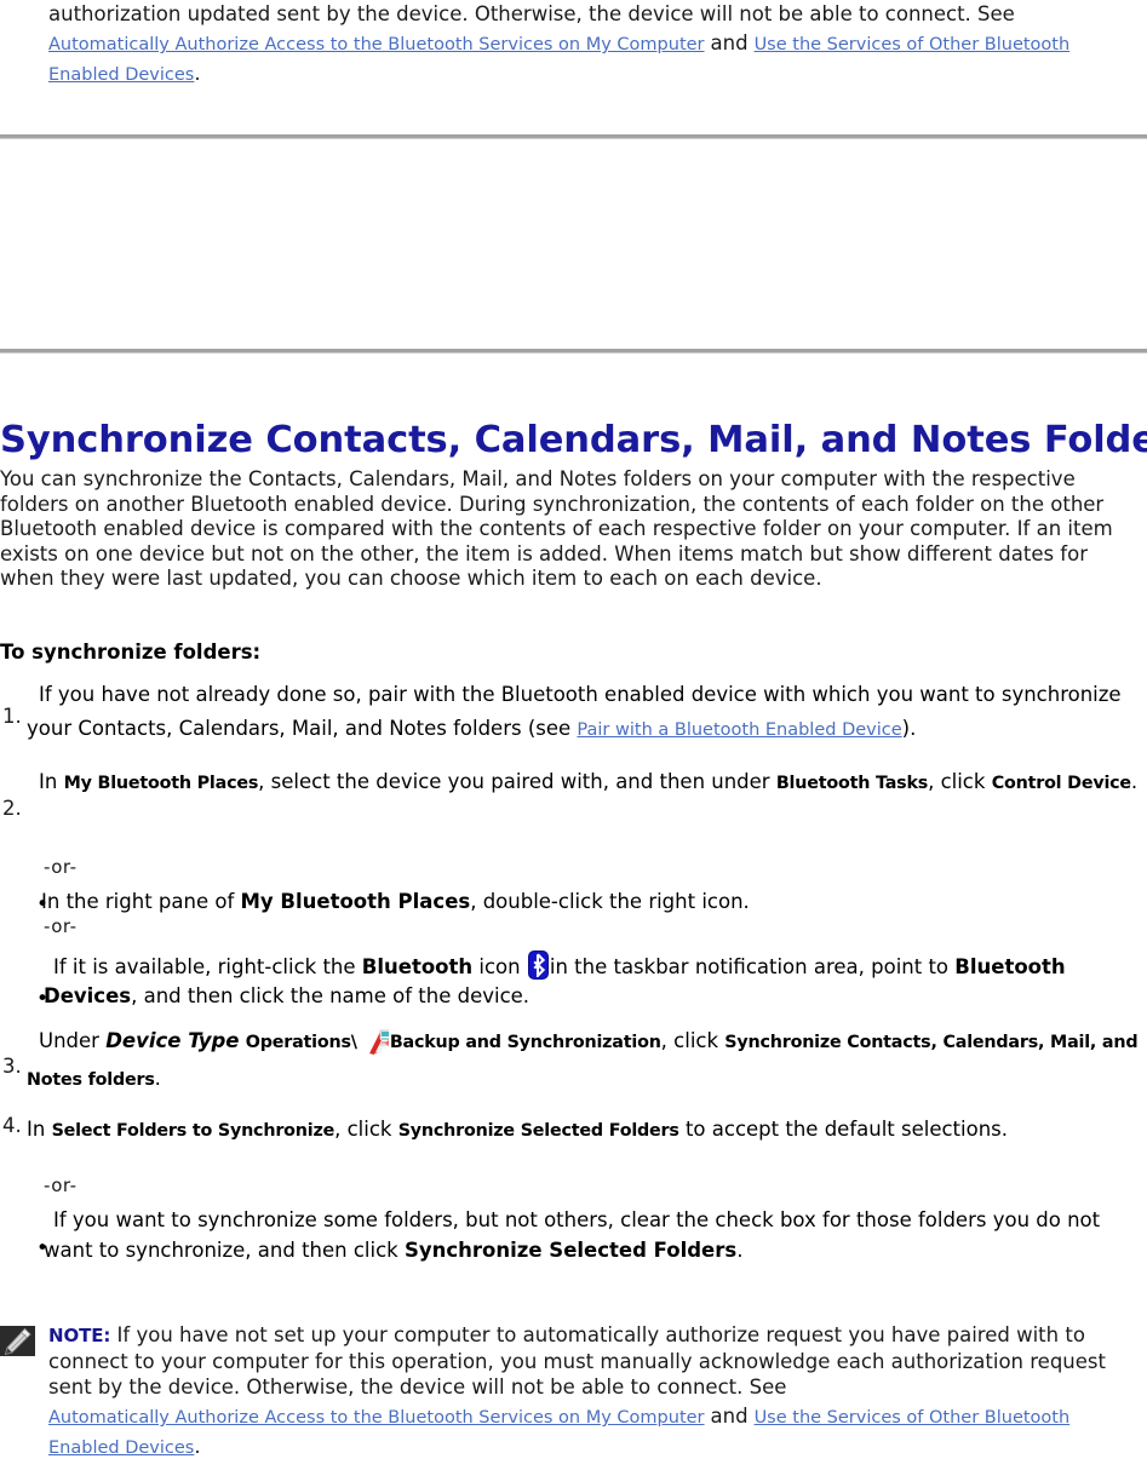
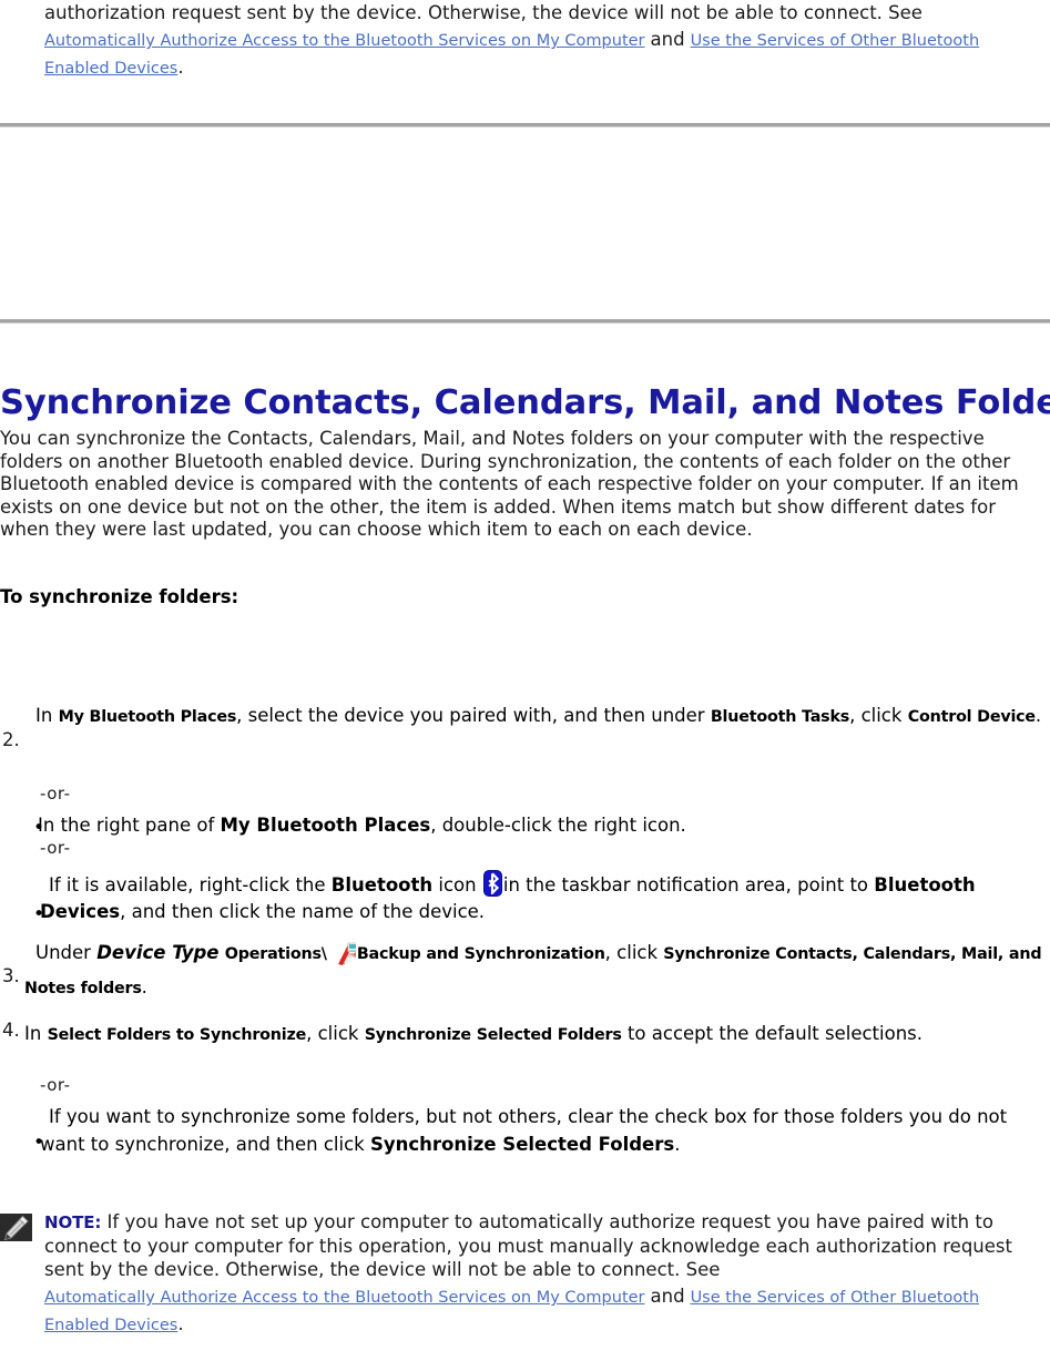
- authorization updated sent by the device. Otherwise, the device will not be able to connect. See
+ authorization request sent by the device. Otherwise, the device will not be able to connect. See
  Automatically Authorize Access to the Bluetooth Services on My Computer and Use the Services of Other Bluetooth Enabled Devices.
  Synchronize Contacts, Calendars, Mail, and Notes Folde
  You can synchronize the Contacts, Calendars, Mail, and Notes folders on your computer with the respective folders on another Bluetooth enabled device. During synchronization, the contents of each folder on the other Bluetooth enabled device is compared with the contents of each respective folder on your computer. If an item exists on one device but not on the other, the item is added. When items match but show different dates for when they were last updated, you can choose which item to each on each device.
  To synchronize folders:
- 1.
- If you have not already done so, pair with the Bluetooth enabled device with which you want to synchronize your Contacts, Calendars, Mail, and Notes folders (see Pair with a Bluetooth Enabled Device).
  2.
  In My Bluetooth Places, select the device you paired with, and then under Bluetooth Tasks, click Control Device.
  -or-
  •
  In the right pane of My Bluetooth Places, double-click the right icon.
  -or-
  •
  If it is available, right-click the Bluetooth icon in the taskbar notification area, point to Bluetooth Devices, and then click the name of the device.
  3.
  Under Device Type Operations\ Backup and Synchronization, click Synchronize Contacts, Calendars, Mail, and Notes folders.
  4.
  In Select Folders to Synchronize, click Synchronize Selected Folders to accept the default selections.
  -or-
  •
  If you want to synchronize some folders, but not others, clear the check box for those folders you do not want to synchronize, and then click Synchronize Selected Folders.
  NOTE: If you have not set up your computer to automatically authorize request you have paired with to connect to your computer for this operation, you must manually acknowledge each authorization request sent by the device. Otherwise, the device will not be able to connect. See
  Automatically Authorize Access to the Bluetooth Services on My Computer and Use the Services of Other Bluetooth Enabled Devices.
